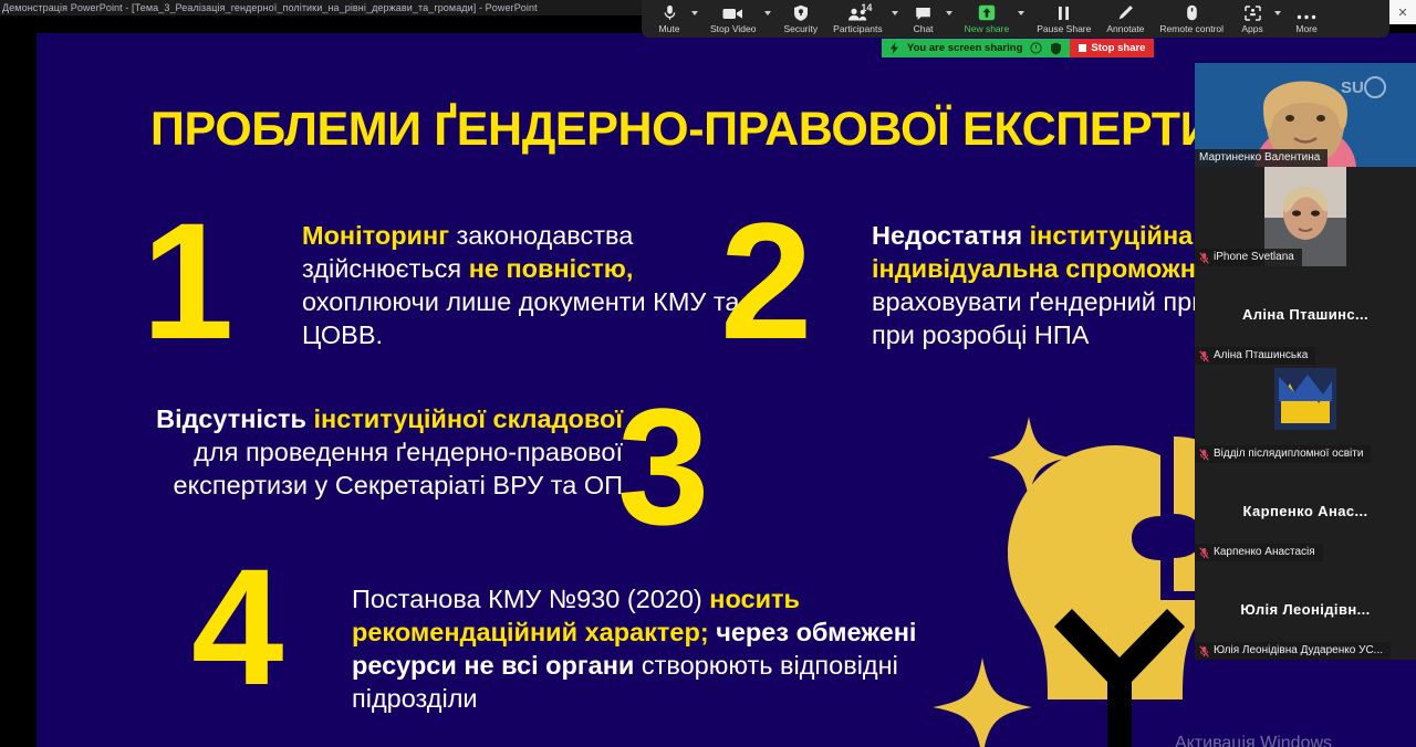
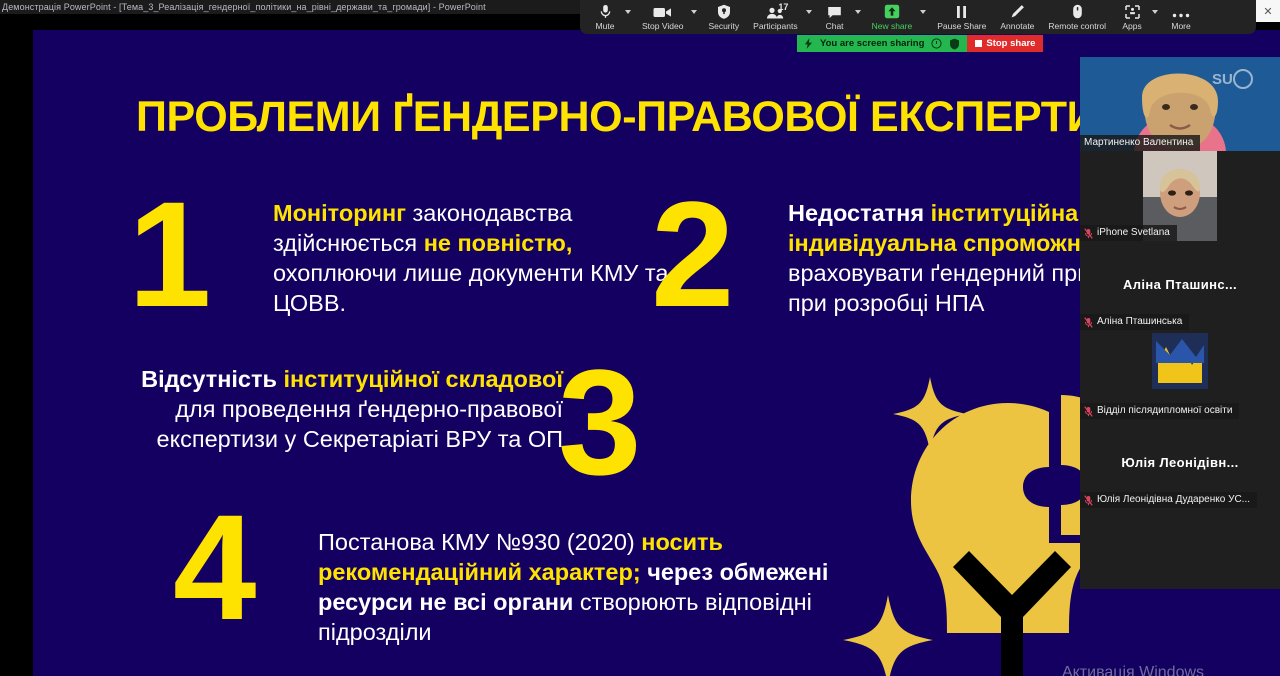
  Демонстрація PowerPoint - [Тема_3_Реалізація_гендерної_політики_на_рівні_держави_та_громади] - PowerPoint
  ПРОБЛЕМИ ҐЕНДЕРНО-ПРАВОВОЇ ЕКСПЕРТ
  1
  Моніторинг законодавства здійснюється не повністю, охоплюючи лише документи КМУ та ЦОВВ.
  2
  Недостатня інституційна індивідуальна спроможн враховувати ґендерний пр при розробці НПА
  3
  Відсутність інституційної складової для проведення ґендерно-правової експертизи у Секретаріаті ВРУ та ОП
  4
  Постанова КМУ №930 (2020) носить рекомендаційний характер; через обмежені ресурси не всі органи створюють відповідні підрозділи
  Активація Windows
  Mute
  Stop Video
  Security
- 14
+ 17
  Participants
  Chat
  New share
  Pause Share
  Annotate
  Remote control
  Apps
  More
  ✕
  You are screen sharing
  Stop share
  SU
  Мартиненко Валентина
  iPhone Svetlana
  Аліна Пташинс...
  Аліна Пташинська
  Відділ післядипломної освіти
- Карпенко Анас...
- Карпенко Анастасія
  Юлія Леонідівн...
  Юлія Леонідівна Дударенко УС...
